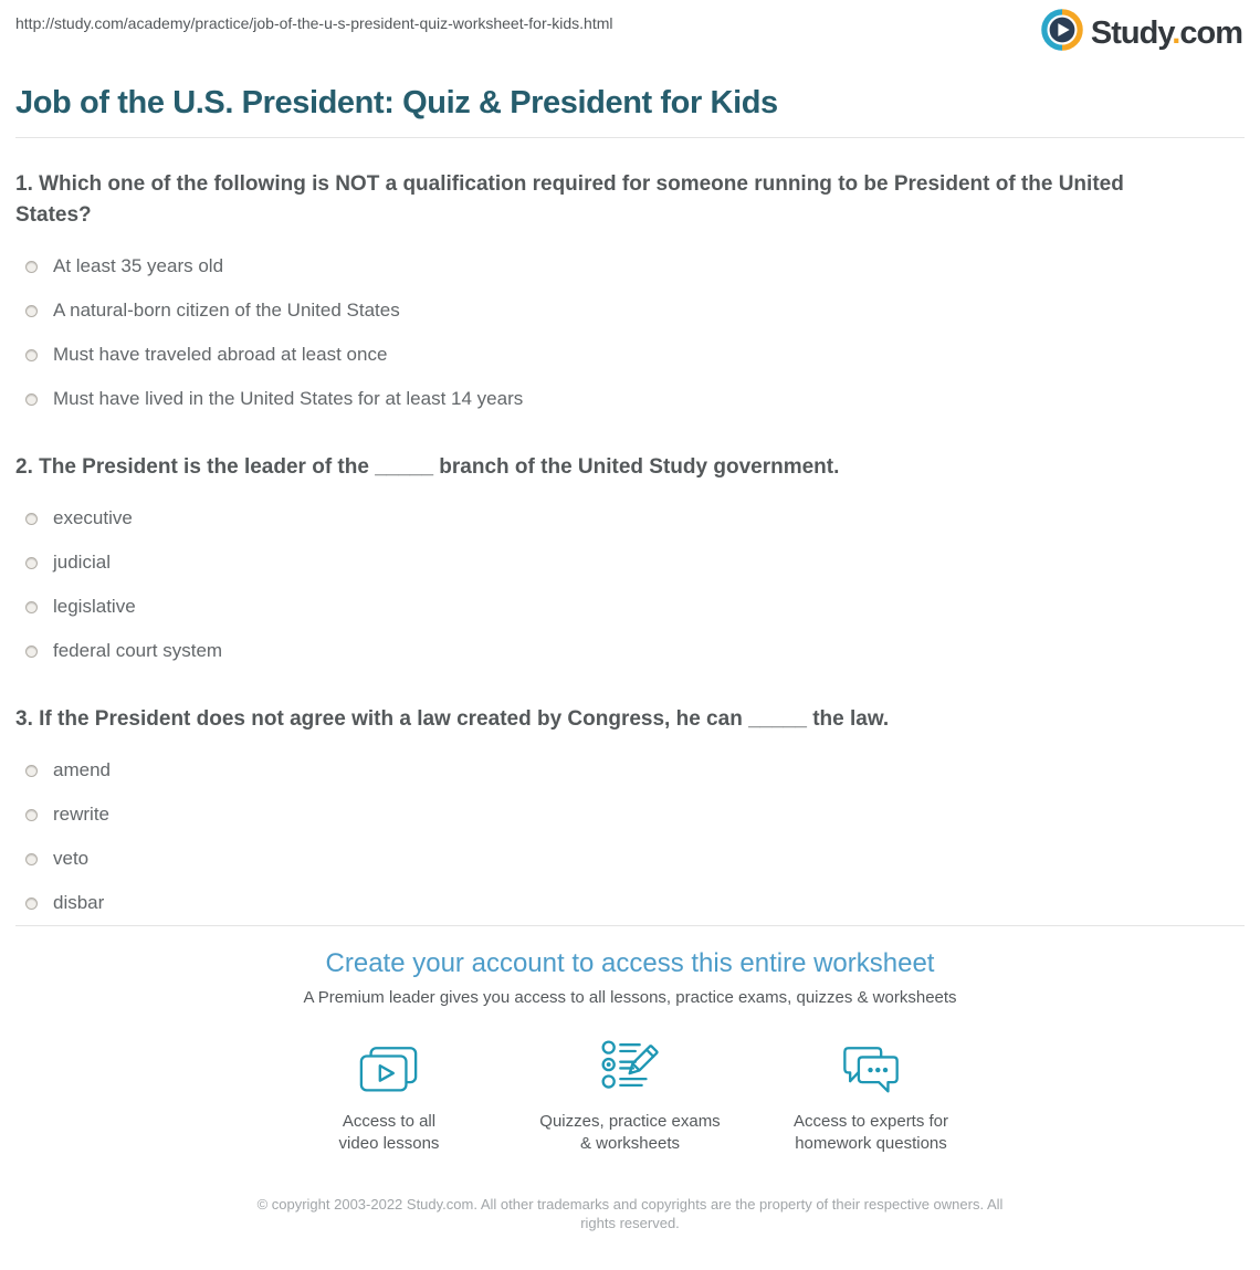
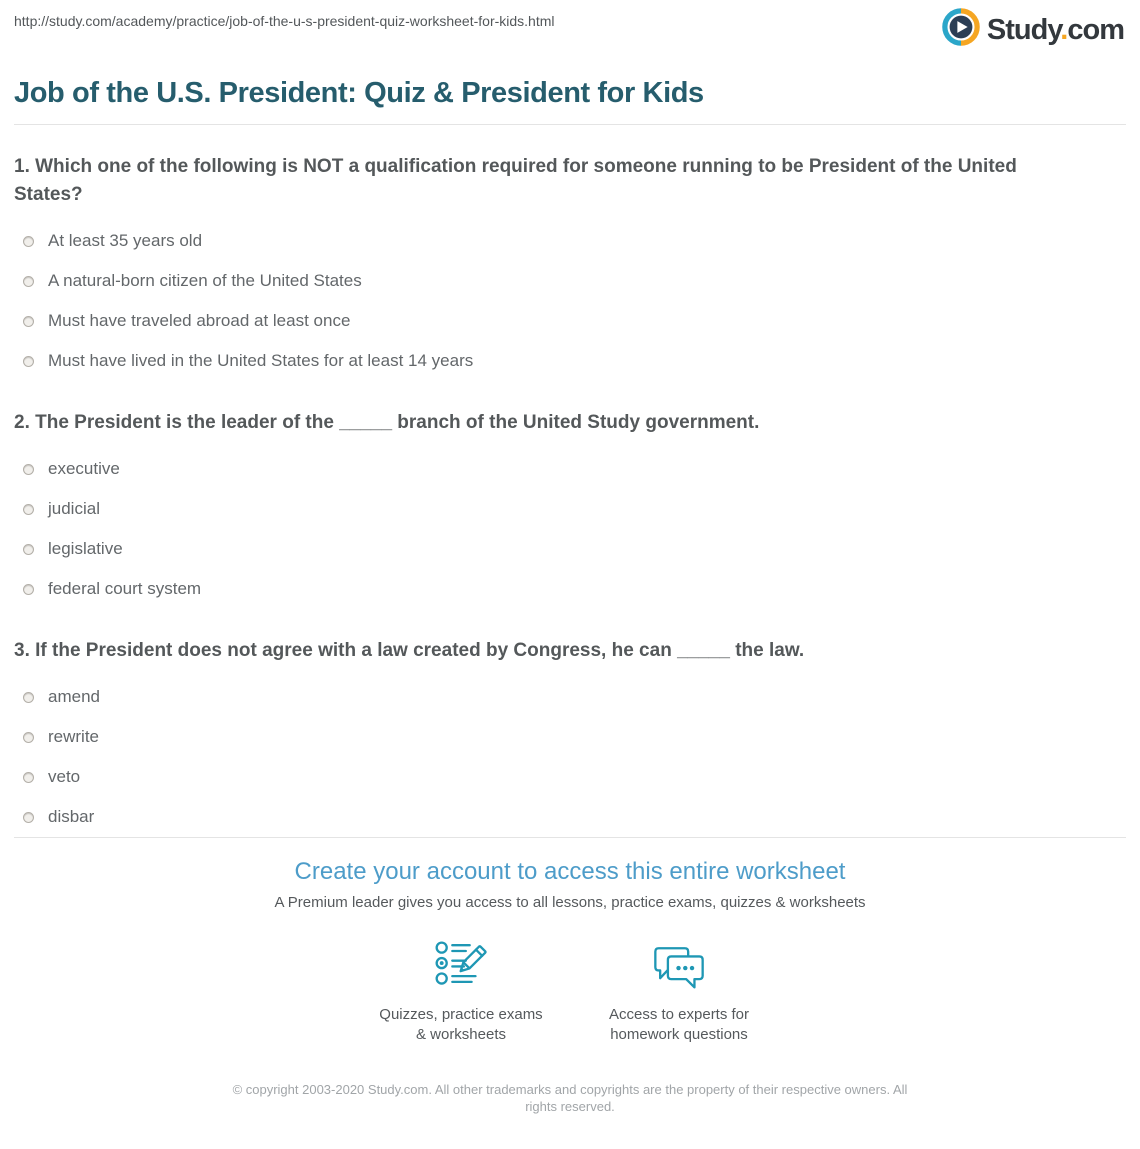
  http://study.com/academy/practice/job-of-the-u-s-president-quiz-worksheet-for-kids.html
  Study.com
  Job of the U.S. President: Quiz & President for Kids
  1. Which one of the following is NOT a qualification required for someone running to be President of the United States?
  At least 35 years old
  A natural-born citizen of the United States
  Must have traveled abroad at least once
  Must have lived in the United States for at least 14 years
  2. The President is the leader of the _____ branch of the United Study government.
  executive
  judicial
  legislative
  federal court system
  3. If the President does not agree with a law created by Congress, he can _____ the law.
  amend
  rewrite
  veto
  disbar
  Create your account to access this entire worksheet
  A Premium leader gives you access to all lessons, practice exams, quizzes & worksheets
- Access to all
- video lessons
  Quizzes, practice exams
  & worksheets
  Access to experts for
  homework questions
- © copyright 2003-2022 Study.com. All other trademarks and copyrights are the property of their respective owners. All rights reserved.
+ © copyright 2003-2020 Study.com. All other trademarks and copyrights are the property of their respective owners. All rights reserved.
